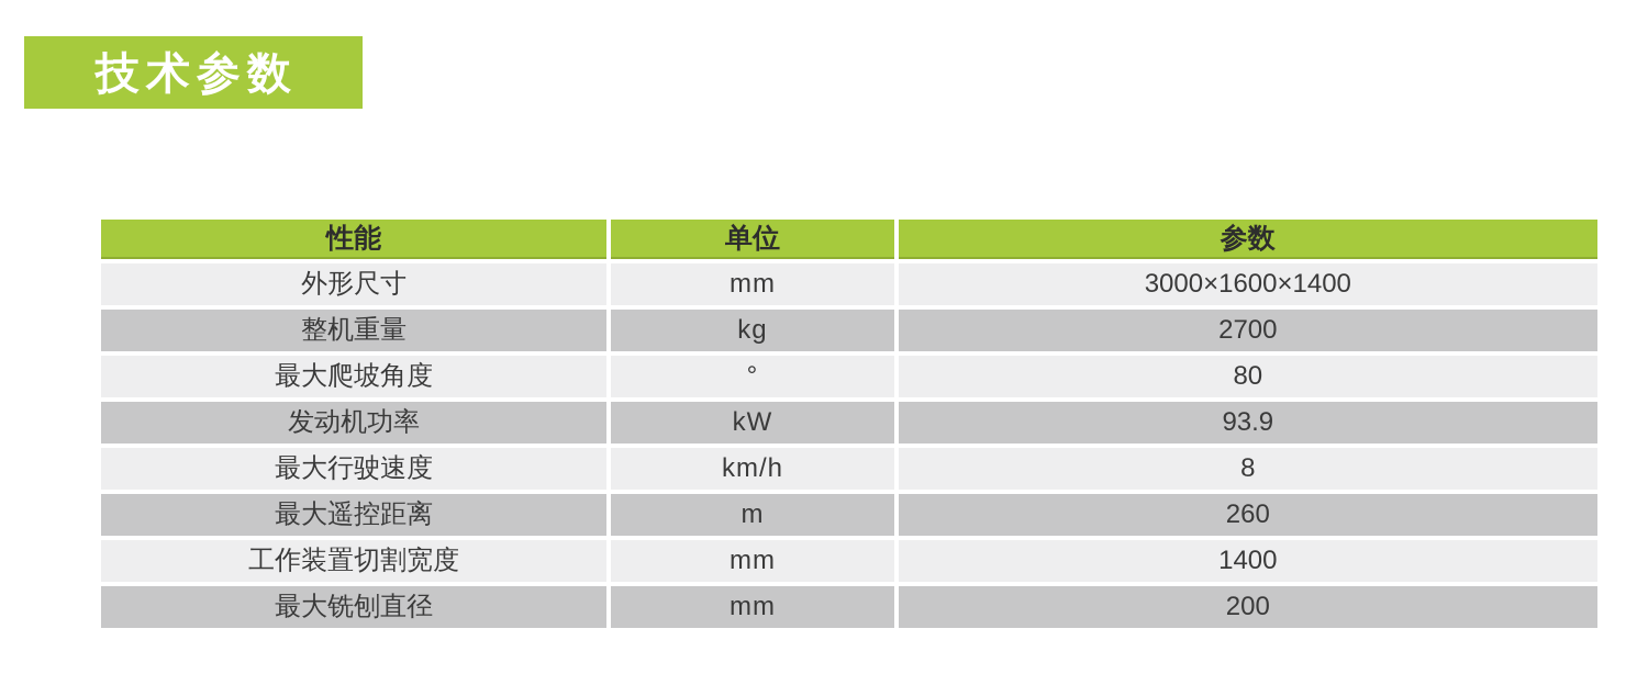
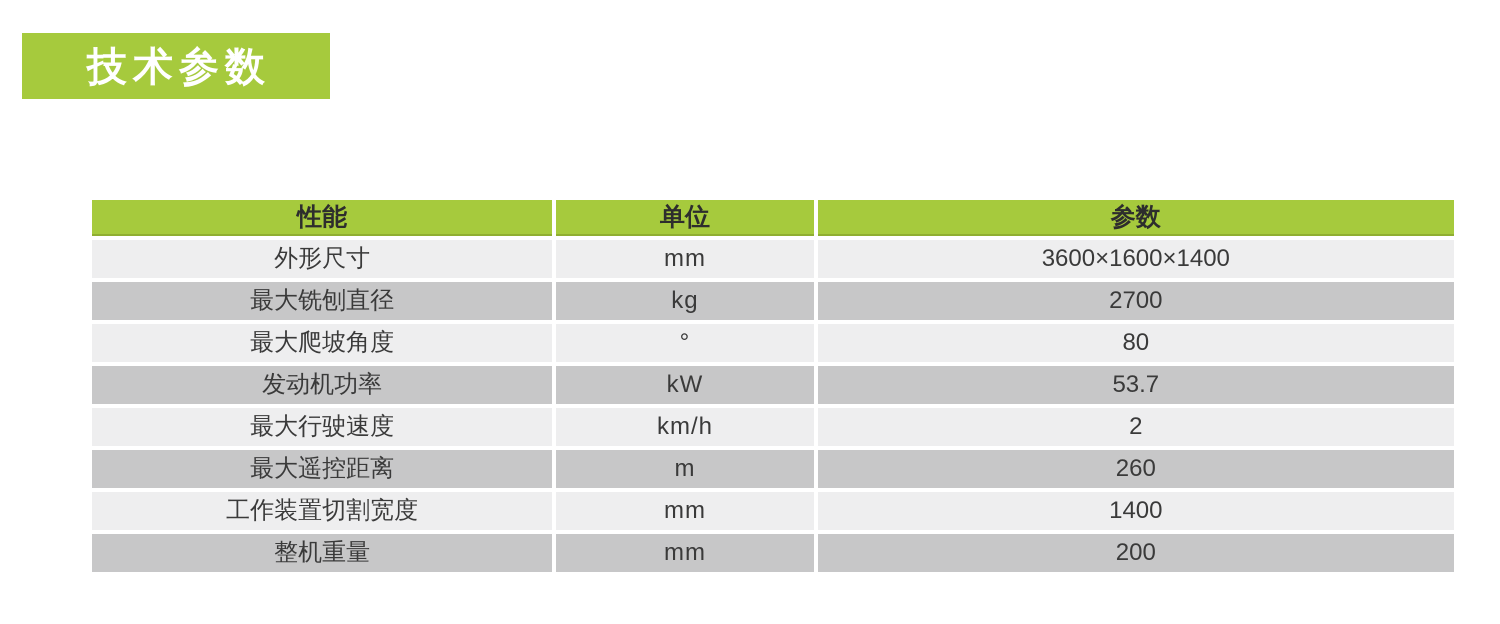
  技术参数
  性能	单位	参数
- 外形尺寸	mm	3000×1600×1400
+ 外形尺寸	mm	3600×1600×1400
- 整机重量	kg	2700
+ 最大铣刨直径	kg	2700
  最大爬坡角度	°	80
- 发动机功率	kW	93.9
+ 发动机功率	kW	53.7
- 最大行驶速度	km/h	8
+ 最大行驶速度	km/h	2
  最大遥控距离	m	260
  工作装置切割宽度	mm	1400
- 最大铣刨直径	mm	200
+ 整机重量	mm	200
